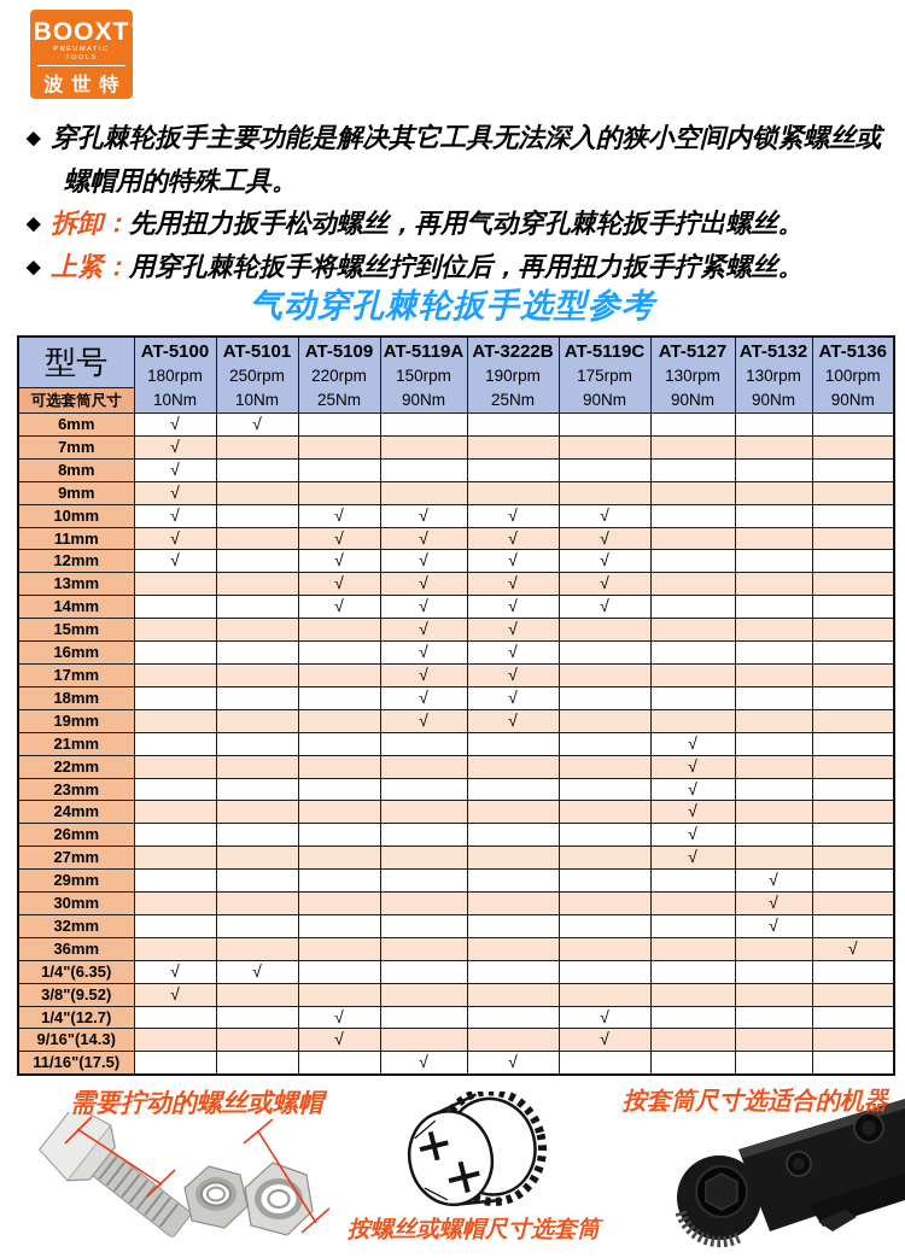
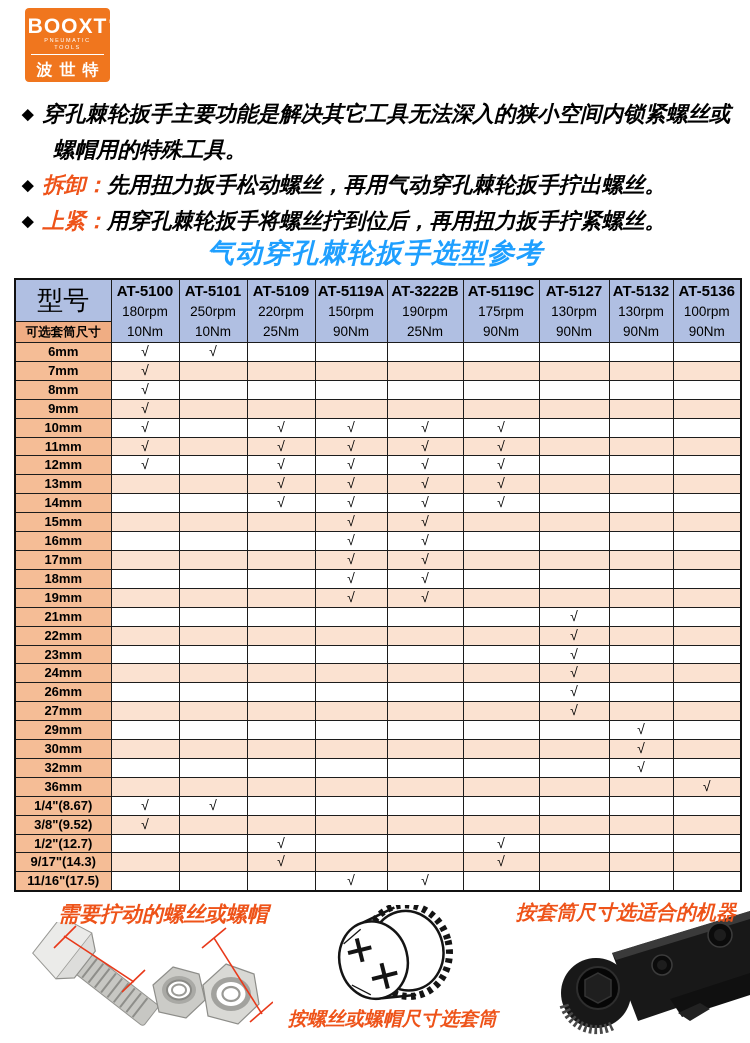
  BOOXT
  波世特
  ◆ 穿孔棘轮扳手主要功能是解决其它工具无法深入的狭小空间内锁紧螺丝或螺帽用的特殊工具。
  ◆ 拆卸：先用扭力扳手松动螺丝，再用气动穿孔棘轮扳手拧出螺丝。
  ◆ 上紧：用穿孔棘轮扳手将螺丝拧到位后，再用扭力扳手拧紧螺丝。
  气动穿孔棘轮扳手选型参考
  型号可选套筒尺寸	AT-5100180rpm10Nm	AT-5101250rpm10Nm	AT-5109220rpm25Nm	AT-5119A150rpm90Nm	AT-3222B190rpm25Nm	AT-5119C175rpm90Nm	AT-5127130rpm90Nm	AT-5132130rpm90Nm	AT-5136100rpm90Nm
  6mm	√	√
  7mm	√
  8mm	√
  9mm	√
  10mm	√		√	√	√	√
  11mm	√		√	√	√	√
  12mm	√		√	√	√	√
  13mm			√	√	√	√
  14mm			√	√	√	√
  15mm				√	√
  16mm				√	√
  17mm				√	√
  18mm				√	√
  19mm				√	√
  21mm							√
  22mm							√
  23mm							√
  24mm							√
  26mm							√
  27mm							√
  29mm								√
  30mm								√
  32mm								√
  36mm									√
- 1/4"(6.35)	√	√
+ 1/4"(8.67)	√	√
  3/8"(9.52)	√
- 1/4"(12.7)			√			√
+ 1/2"(12.7)			√			√
- 9/16"(14.3)			√			√
+ 9/17"(14.3)			√			√
  11/16"(17.5)				√	√
  需要拧动的螺丝或螺帽
  按螺丝或螺帽尺寸选套筒
  按套筒尺寸选适合的机器
